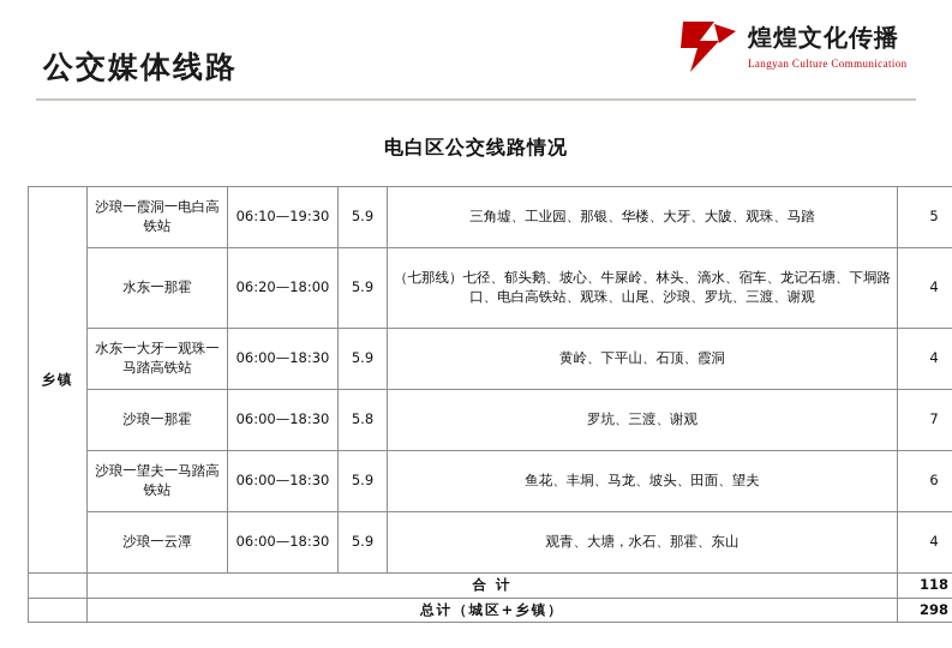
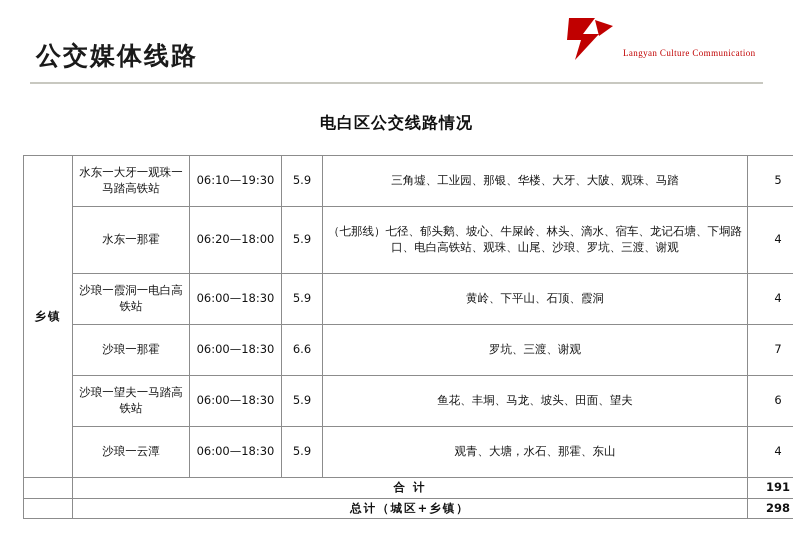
  公交媒体线路
- 煌煌文化传播
  Langyan Culture Communication
  电白区公交线路情况
- 乡镇	沙琅一霞洞一电白高铁站	06:10—19:30	5.9	三角墟、工业园、那银、华楼、大牙、大陂、观珠、马踏	5
+ 乡镇	水东一大牙一观珠一马踏高铁站	06:10—19:30	5.9	三角墟、工业园、那银、华楼、大牙、大陂、观珠、马踏	5
  水东一那霍	06:20—18:00	5.9	（七那线）七径、郁头鹅、坡心、牛屎岭、林头、滴水、宿车、龙记石塘、下垌路口、电白高铁站、观珠、山尾、沙琅、罗坑、三渡、谢观	4
- 水东一大牙一观珠一马踏高铁站	06:00—18:30	5.9	黄岭、下平山、石顶、霞洞	4
+ 沙琅一霞洞一电白高铁站	06:00—18:30	5.9	黄岭、下平山、石顶、霞洞	4
- 沙琅一那霍	06:00—18:30	5.8	罗坑、三渡、谢观	7
+ 沙琅一那霍	06:00—18:30	6.6	罗坑、三渡、谢观	7
  沙琅一望夫一马踏高铁站	06:00—18:30	5.9	鱼花、丰垌、马龙、坡头、田面、望夫	6
  沙琅一云潭	06:00—18:30	5.9	观青、大塘，水石、那霍、东山	4
- 	合 计	118
+ 	合 计	191
  	总计（城区+乡镇）	298
